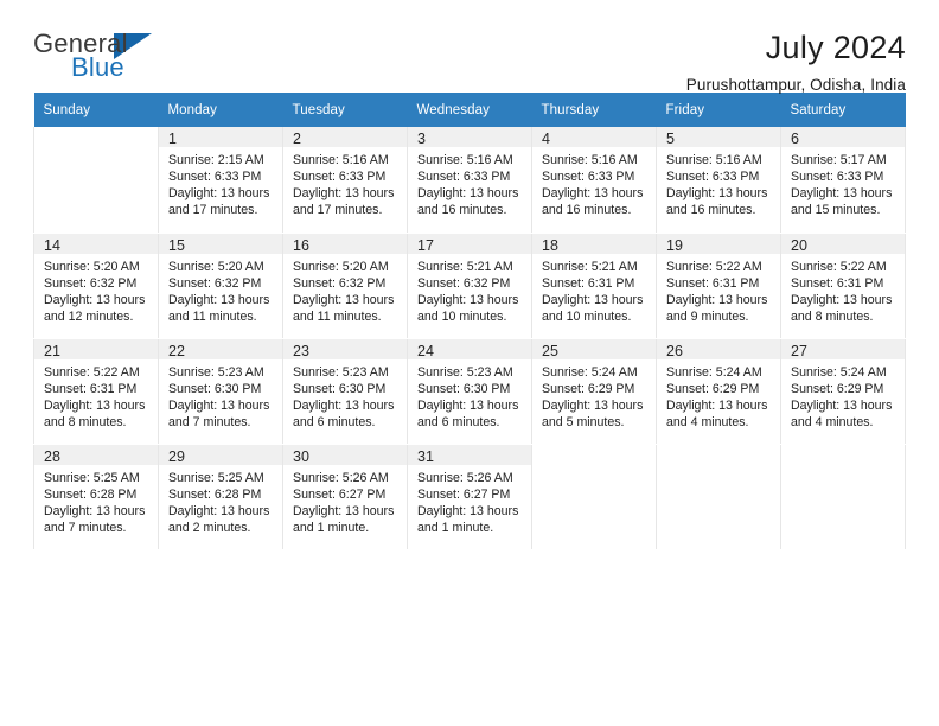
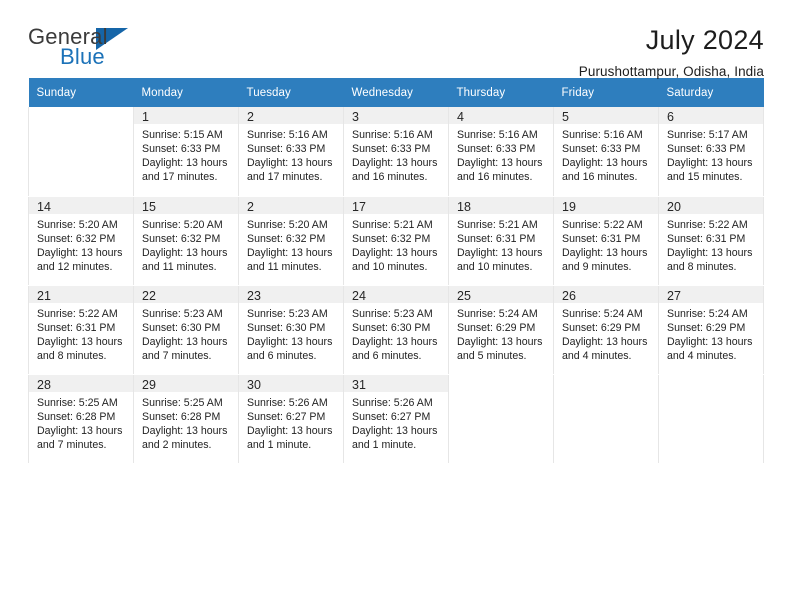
  General
  Blue
  July 2024
  Purushottampur, Odisha, India
  Sunday	Monday	Tuesday	Wednesday	Thursday	Friday	Saturday
- 	1Sunrise: 2:15 AMSunset: 6:33 PMDaylight: 13 hoursand 17 minutes.	2Sunrise: 5:16 AMSunset: 6:33 PMDaylight: 13 hoursand 17 minutes.	3Sunrise: 5:16 AMSunset: 6:33 PMDaylight: 13 hoursand 16 minutes.	4Sunrise: 5:16 AMSunset: 6:33 PMDaylight: 13 hoursand 16 minutes.	5Sunrise: 5:16 AMSunset: 6:33 PMDaylight: 13 hoursand 16 minutes.	6Sunrise: 5:17 AMSunset: 6:33 PMDaylight: 13 hoursand 15 minutes.
+ 	1Sunrise: 5:15 AMSunset: 6:33 PMDaylight: 13 hoursand 17 minutes.	2Sunrise: 5:16 AMSunset: 6:33 PMDaylight: 13 hoursand 17 minutes.	3Sunrise: 5:16 AMSunset: 6:33 PMDaylight: 13 hoursand 16 minutes.	4Sunrise: 5:16 AMSunset: 6:33 PMDaylight: 13 hoursand 16 minutes.	5Sunrise: 5:16 AMSunset: 6:33 PMDaylight: 13 hoursand 16 minutes.	6Sunrise: 5:17 AMSunset: 6:33 PMDaylight: 13 hoursand 15 minutes.
- 14Sunrise: 5:20 AMSunset: 6:32 PMDaylight: 13 hoursand 12 minutes.	15Sunrise: 5:20 AMSunset: 6:32 PMDaylight: 13 hoursand 11 minutes.	16Sunrise: 5:20 AMSunset: 6:32 PMDaylight: 13 hoursand 11 minutes.	17Sunrise: 5:21 AMSunset: 6:32 PMDaylight: 13 hoursand 10 minutes.	18Sunrise: 5:21 AMSunset: 6:31 PMDaylight: 13 hoursand 10 minutes.	19Sunrise: 5:22 AMSunset: 6:31 PMDaylight: 13 hoursand 9 minutes.	20Sunrise: 5:22 AMSunset: 6:31 PMDaylight: 13 hoursand 8 minutes.
+ 14Sunrise: 5:20 AMSunset: 6:32 PMDaylight: 13 hoursand 12 minutes.	15Sunrise: 5:20 AMSunset: 6:32 PMDaylight: 13 hoursand 11 minutes.	2Sunrise: 5:20 AMSunset: 6:32 PMDaylight: 13 hoursand 11 minutes.	17Sunrise: 5:21 AMSunset: 6:32 PMDaylight: 13 hoursand 10 minutes.	18Sunrise: 5:21 AMSunset: 6:31 PMDaylight: 13 hoursand 10 minutes.	19Sunrise: 5:22 AMSunset: 6:31 PMDaylight: 13 hoursand 9 minutes.	20Sunrise: 5:22 AMSunset: 6:31 PMDaylight: 13 hoursand 8 minutes.
  21Sunrise: 5:22 AMSunset: 6:31 PMDaylight: 13 hoursand 8 minutes.	22Sunrise: 5:23 AMSunset: 6:30 PMDaylight: 13 hoursand 7 minutes.	23Sunrise: 5:23 AMSunset: 6:30 PMDaylight: 13 hoursand 6 minutes.	24Sunrise: 5:23 AMSunset: 6:30 PMDaylight: 13 hoursand 6 minutes.	25Sunrise: 5:24 AMSunset: 6:29 PMDaylight: 13 hoursand 5 minutes.	26Sunrise: 5:24 AMSunset: 6:29 PMDaylight: 13 hoursand 4 minutes.	27Sunrise: 5:24 AMSunset: 6:29 PMDaylight: 13 hoursand 4 minutes.
  28Sunrise: 5:25 AMSunset: 6:28 PMDaylight: 13 hoursand 7 minutes.	29Sunrise: 5:25 AMSunset: 6:28 PMDaylight: 13 hoursand 2 minutes.	30Sunrise: 5:26 AMSunset: 6:27 PMDaylight: 13 hoursand 1 minute.	31Sunrise: 5:26 AMSunset: 6:27 PMDaylight: 13 hoursand 1 minute.
